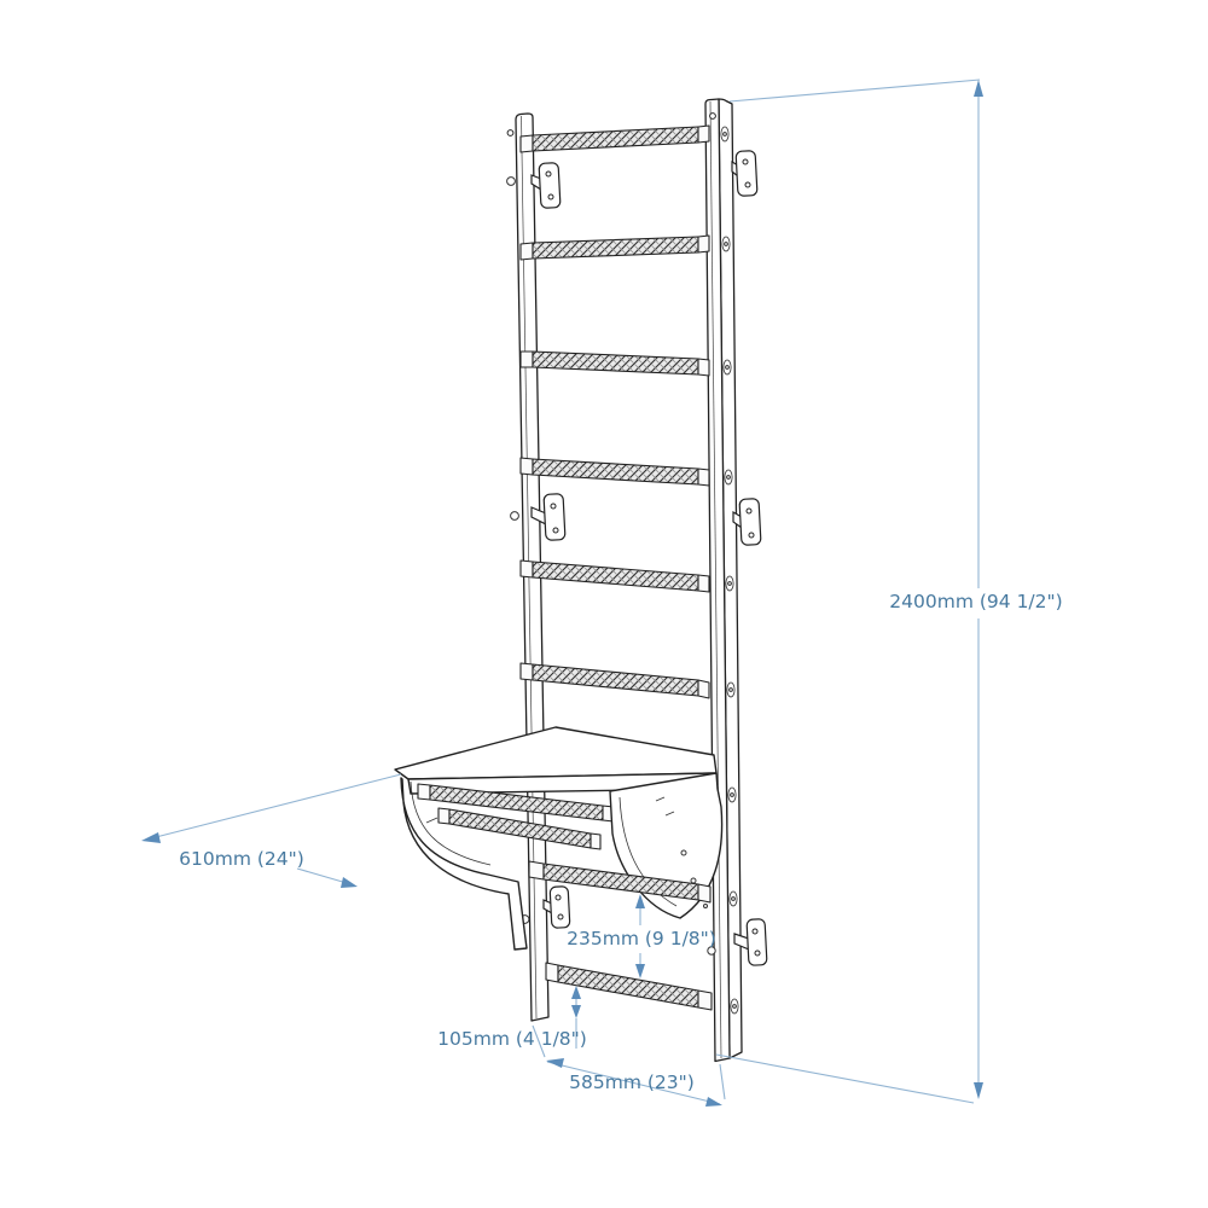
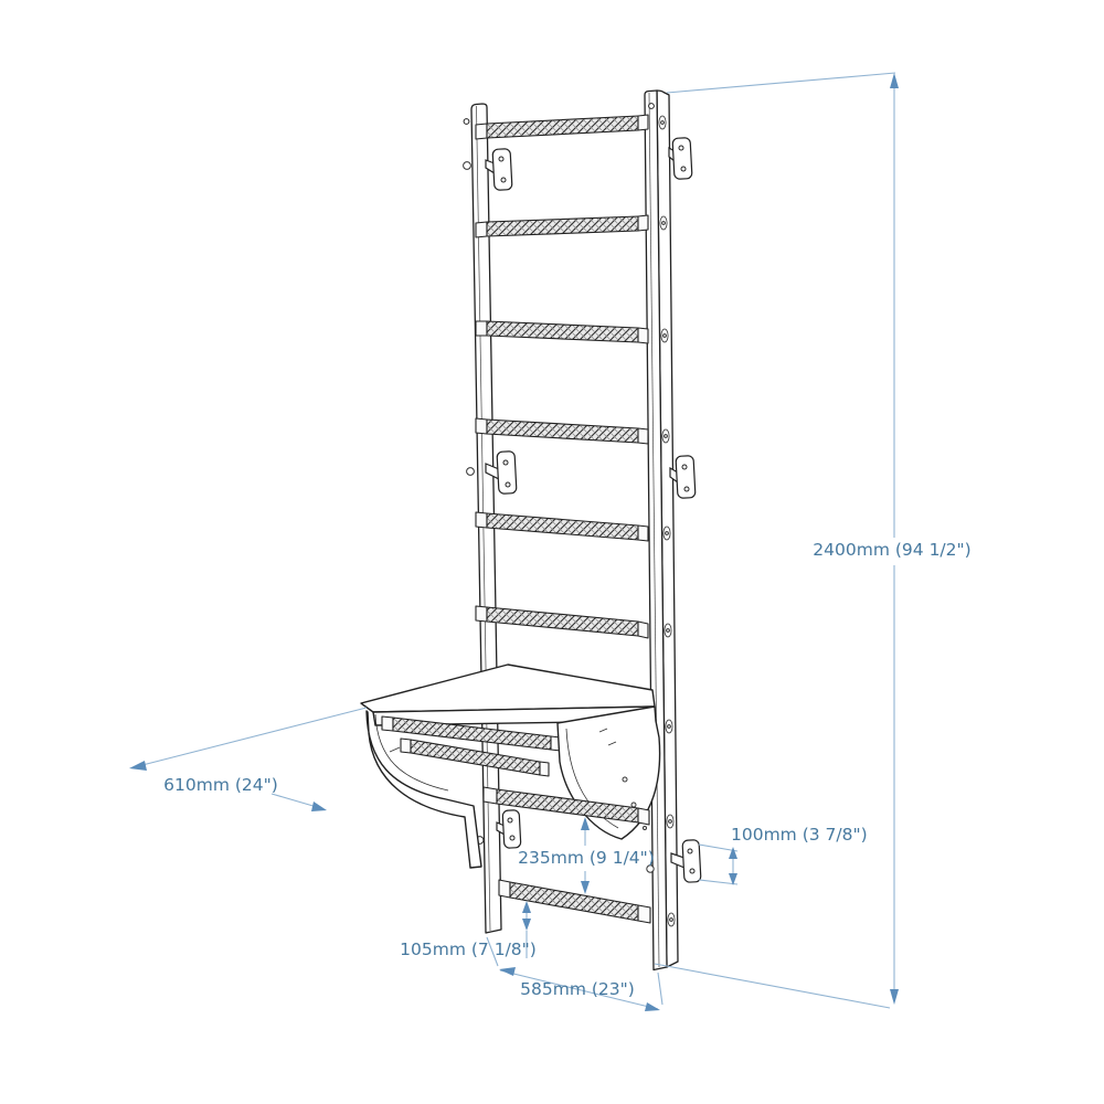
  2400mm (94 1/2")
  610mm (24")
+ 100mm (3 7/8")
- 235mm (9 1/8")
+ 235mm (9 1/4")
- 105mm (4 1/8")
+ 105mm (7 1/8")
  585mm (23")
